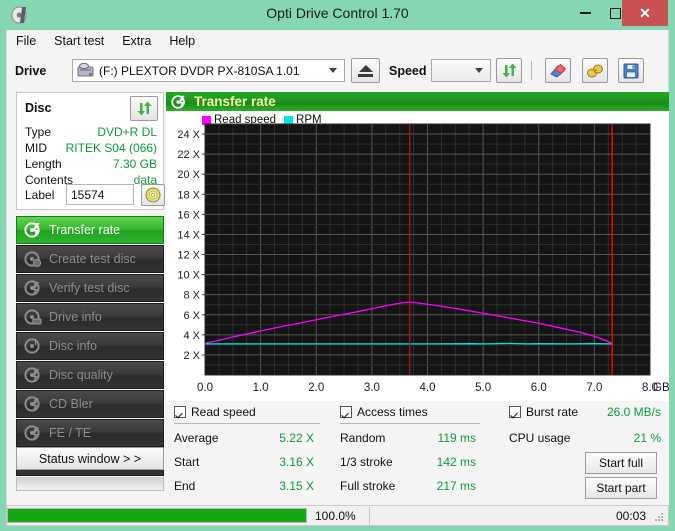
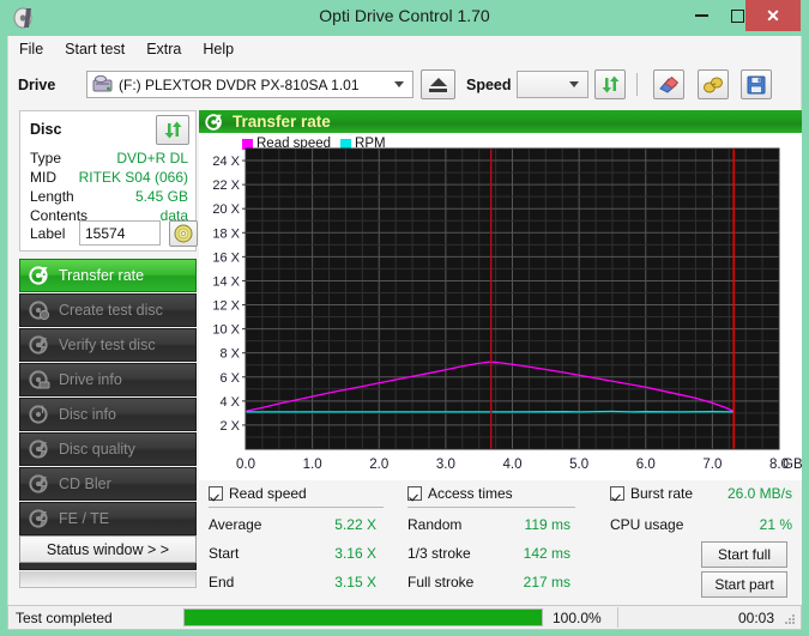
  Opti Drive Control 1.70
  ✕
  File
  Start test
  Extra
  Help
  Drive
  (F:) PLEXTOR DVDR PX-810SA 1.01
  Speed
  Disc
  Type
  DVD+R DL
  MID
  RITEK S04 (066)
  Length
- 7.30 GB
+ 5.45 GB
  Contents
  data
  Label
  15574
  Transfer rate
  Create test disc
  Verify test disc
  Drive info
  i
  Disc info
  Disc quality
  CD Bler
  FE / TE
  Status window > >
  Transfer rate
  Read speed
  RPM
  2 X
  4 X
  6 X
  8 X
  10 X
  12 X
  14 X
  16 X
  18 X
  20 X
  22 X
  24 X
  0.0
  1.0
  2.0
  3.0
  4.0
  5.0
  6.0
  7.0
  8.0
  GB
  Read speed
  Average
  5.22 X
  Start
  3.16 X
  End
  3.15 X
  Access times
  Random
  119 ms
  1/3 stroke
  142 ms
  Full stroke
  217 ms
  Burst rate
  26.0 MB/s
  CPU usage
  21 %
  Start full
  Start part
+ Test completed
  100.0%
  00:03
